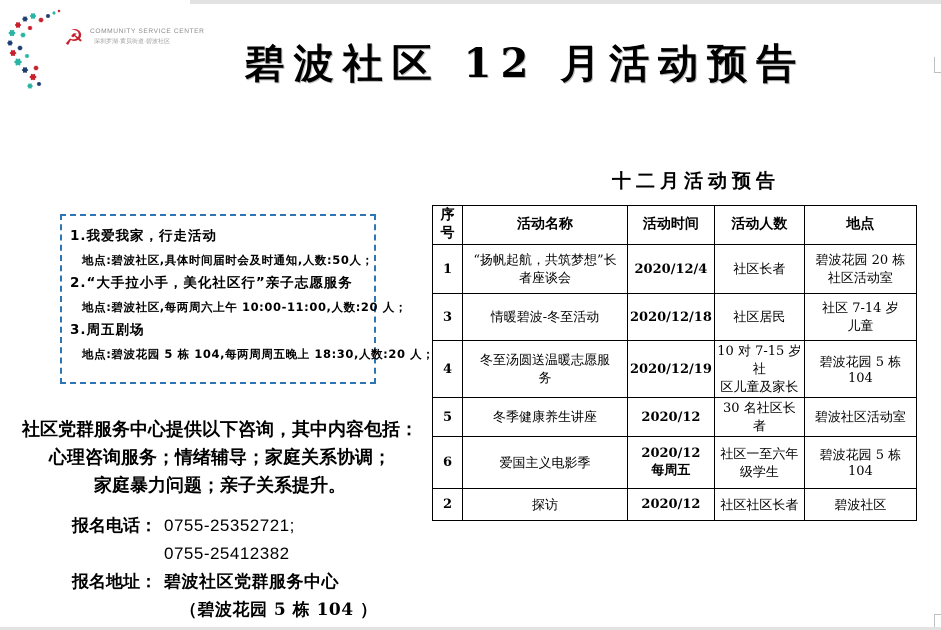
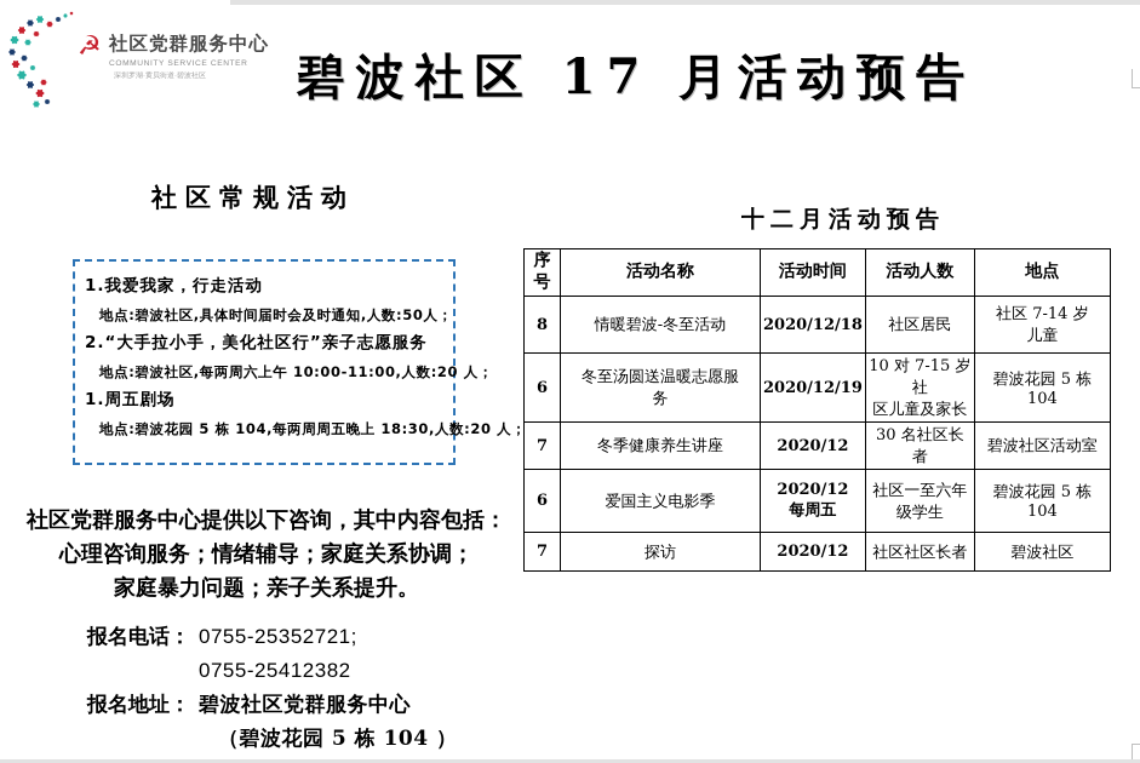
  ☭
+ 社区党群服务中心
- 碧波社区 12 月活动预告
+ 碧波社区 17 月活动预告
+ 社区常规活动
  1.我爱我家，行走活动
  地点:碧波社区,具体时间届时会及时通知,人数:50人；
  2.“大手拉小手，美化社区行”亲子志愿服务
  地点:碧波社区,每两周六上午 10:00-11:00,人数:20 人；
- 3.周五剧场
+ 1.周五剧场
  地点:碧波花园 5 栋 104,每两周周五晚上 18:30,人数:20 人；
  社区党群服务中心提供以下咨询，其中内容包括：
  心理咨询服务；情绪辅导；家庭关系协调；
  家庭暴力问题；亲子关系提升。
  报名电话：
  0755-25352721;
  0755-25412382
  报名地址：
  碧波社区党群服务中心
  （碧波花园 5 栋 104 ）
  十二月活动预告
  序号	活动名称	活动时间	活动人数	地点
- 1	“扬帆起航，共筑梦想”长 者座谈会	2020/12/4	社区长者	碧波花园 20 栋 社区活动室
- 3	情暖碧波-冬至活动	2020/12/18	社区居民	社区 7-14 岁 儿童
+ 8	情暖碧波-冬至活动	2020/12/18	社区居民	社区 7-14 岁 儿童
- 4	冬至汤圆送温暖志愿服 务	2020/12/19	10 对 7-15 岁社 区儿童及家长	碧波花园 5 栋 104
+ 6	冬至汤圆送温暖志愿服 务	2020/12/19	10 对 7-15 岁社 区儿童及家长	碧波花园 5 栋 104
- 5	冬季健康养生讲座	2020/12	30 名社区长者	碧波社区活动室
+ 7	冬季健康养生讲座	2020/12	30 名社区长者	碧波社区活动室
  6	爱国主义电影季	2020/12 每周五	社区一至六年 级学生	碧波花园 5 栋 104
- 2	探访	2020/12	社区社区长者	碧波社区
+ 7	探访	2020/12	社区社区长者	碧波社区
